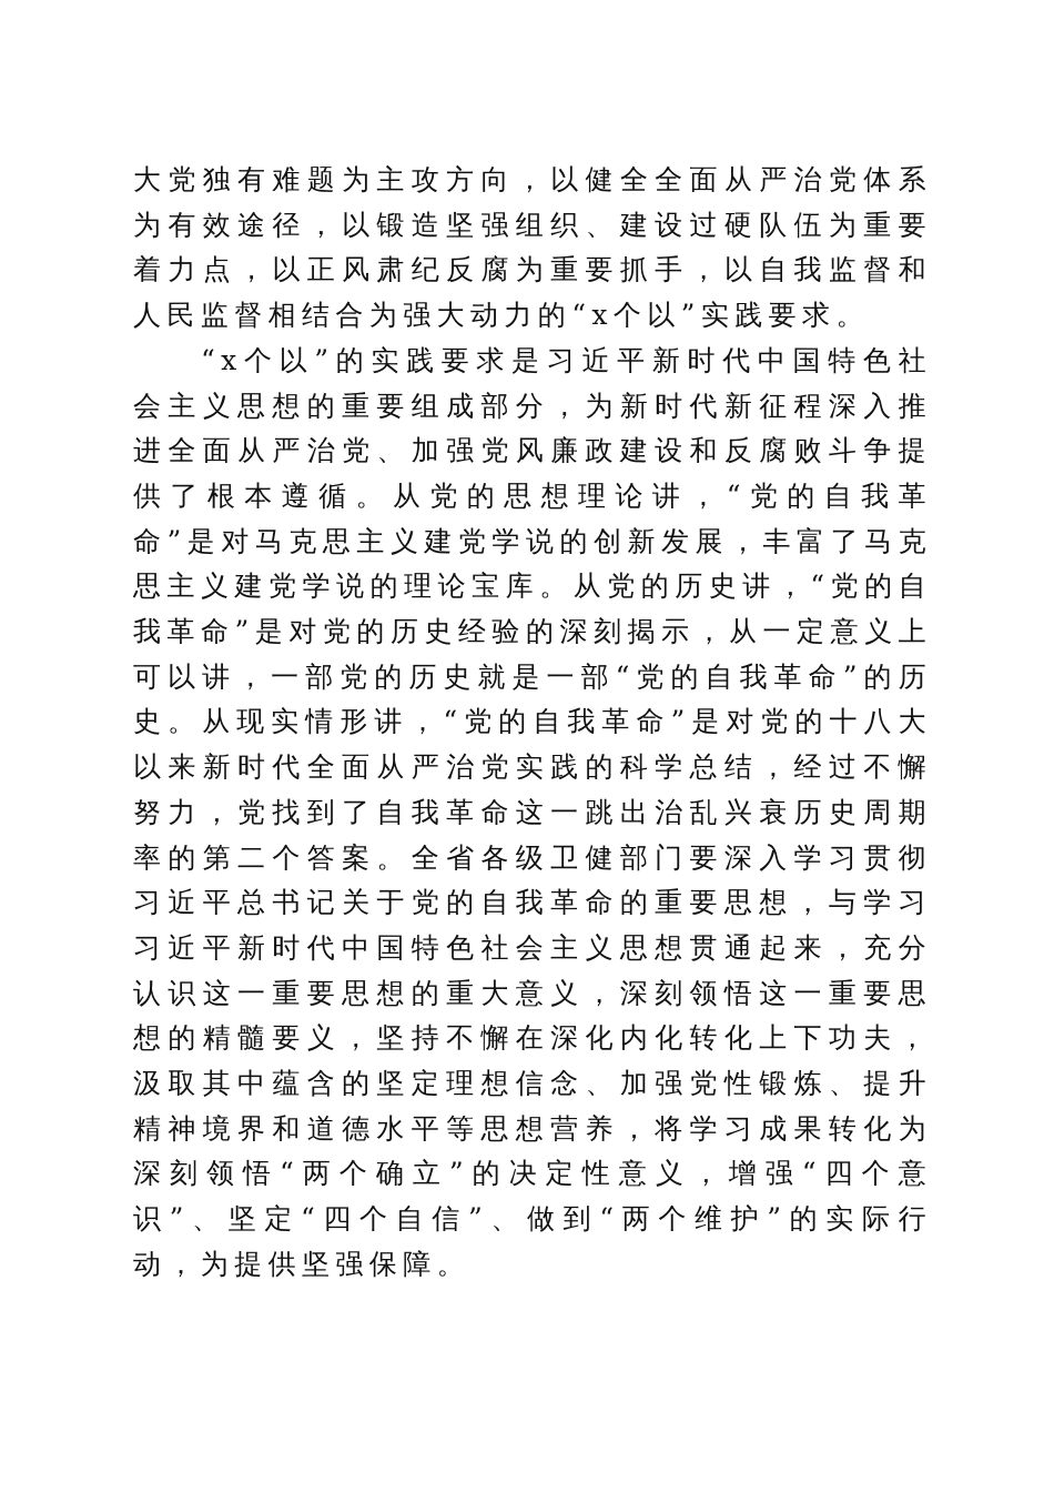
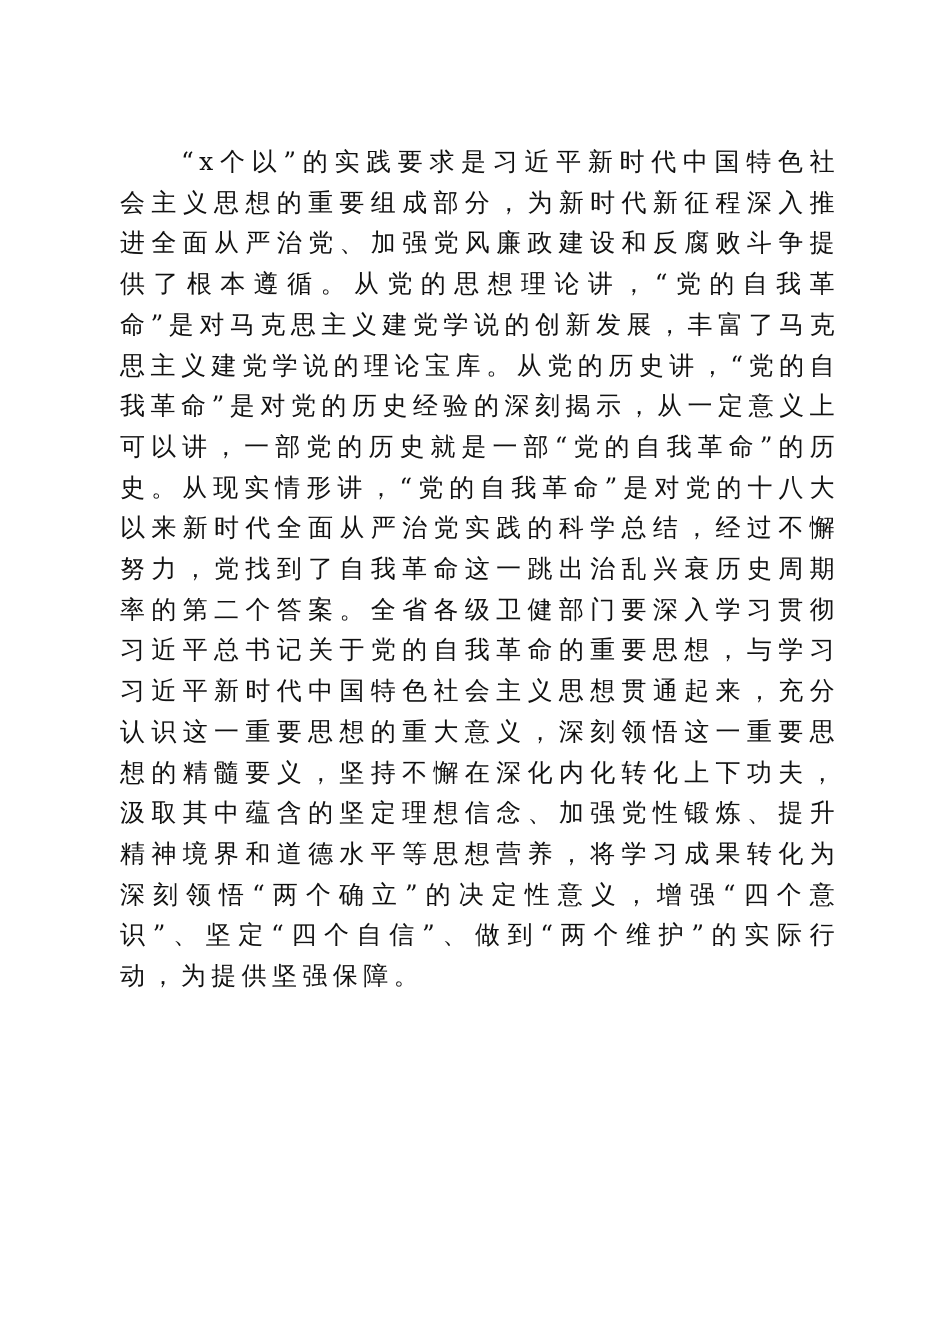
- 大党独有难题为主攻方向，以健全全面从严治党体系为有效途径，以锻造坚强组织、建设过硬队伍为重要着力点，以正风肃纪反腐为重要抓手，以自我监督和人民监督相结合为强大动力的“x个以”实践要求。
  “x个以”的实践要求是习近平新时代中国特色社会主义思想的重要组成部分，为新时代新征程深入推进全面从严治党、加强党风廉政建设和反腐败斗争提供了根本遵循。从党的思想理论讲，“党的自我革命”是对马克思主义建党学说的创新发展，丰富了马克思主义建党学说的理论宝库。从党的历史讲，“党的自我革命”是对党的历史经验的深刻揭示，从一定意义上可以讲，一部党的历史就是一部“党的自我革命”的历史。从现实情形讲，“党的自我革命”是对党的十八大以来新时代全面从严治党实践的科学总结，经过不懈努力，党找到了自我革命这一跳出治乱兴衰历史周期率的第二个答案。全省各级卫健部门要深入学习贯彻习近平总书记关于党的自我革命的重要思想，与学习习近平新时代中国特色社会主义思想贯通起来，充分认识这一重要思想的重大意义，深刻领悟这一重要思想的精髓要义，坚持不懈在深化内化转化上下功夫，汲取其中蕴含的坚定理想信念、加强党性锻炼、提升精神境界和道德水平等思想营养，将学习成果转化为深刻领悟“两个确立”的决定性意义，增强“四个意识”、坚定“四个自信”、做到“两个维护”的实际行动，为提供坚强保障。
